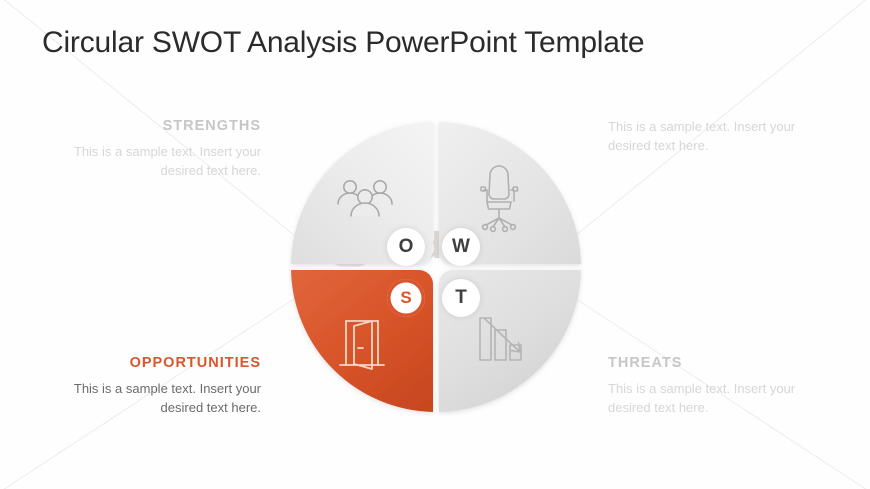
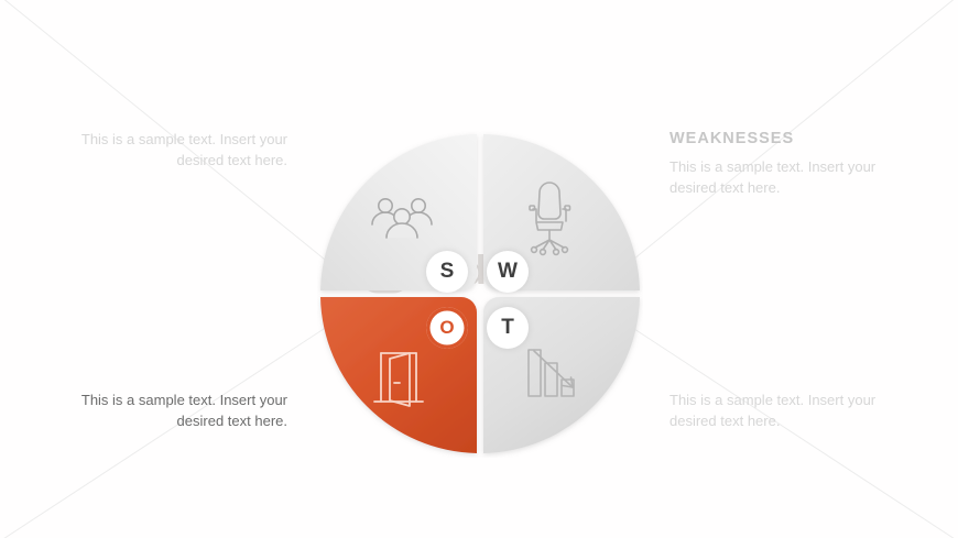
- Circular SWOT Analysis PowerPoint Template
- STRENGTHS
  This is a sample text. Insert your desired text here.
+ WEAKNESSES
  This is a sample text. Insert your desired text here.
- OPPORTUNITIES
  This is a sample text. Insert your desired text here.
- THREATS
  This is a sample text. Insert your desired text here.
- O
+ S
  W
- S
+ O
  T
